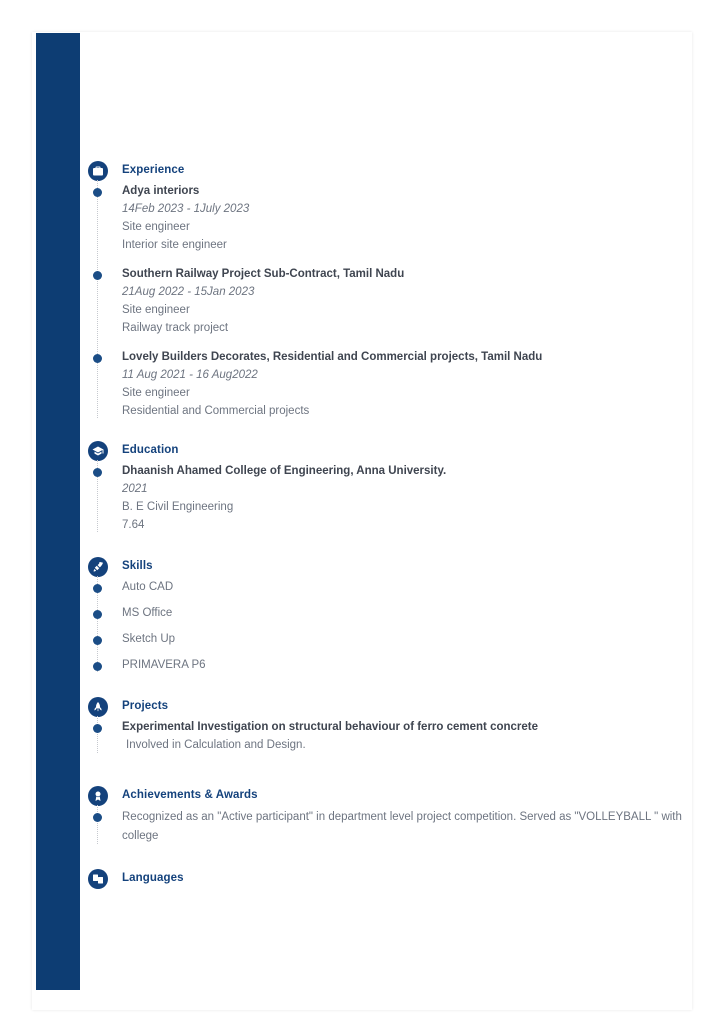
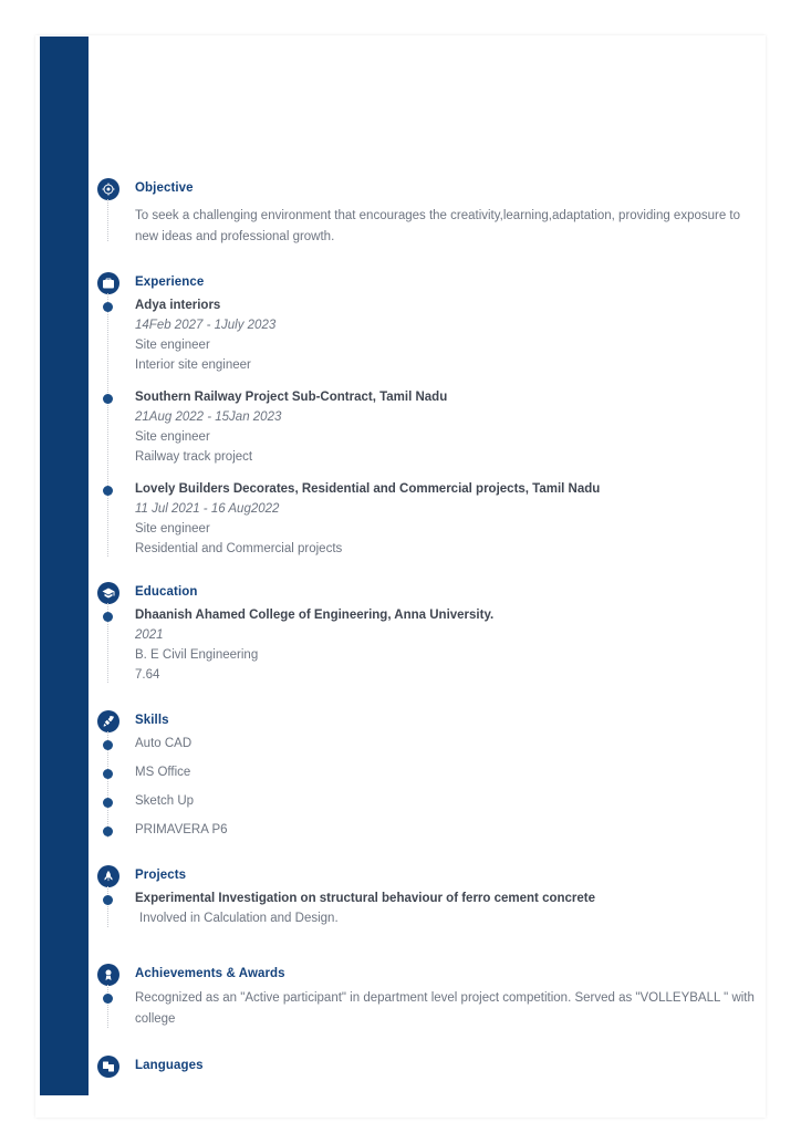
+ Objective
+ To seek a challenging environment that encourages the creativity,learning,adaptation, providing exposure to new ideas and professional growth.
  Experience
  Adya interiors
- 14Feb 2023 - 1July 2023
+ 14Feb 2027 - 1July 2023
  Site engineer
  Interior site engineer
  Southern Railway Project Sub-Contract, Tamil Nadu
  21Aug 2022 - 15Jan 2023
  Site engineer
  Railway track project
  Lovely Builders Decorates, Residential and Commercial projects, Tamil Nadu
- 11 Aug 2021 - 16 Aug2022
+ 11 Jul 2021 - 16 Aug2022
  Site engineer
  Residential and Commercial projects
  Education
  Dhaanish Ahamed College of Engineering, Anna University.
  2021
  B. E Civil Engineering
  7.64
  Skills
  Auto CAD
  MS Office
  Sketch Up
  PRIMAVERA P6
  Projects
  Experimental Investigation on structural behaviour of ferro cement concrete
  Involved in Calculation and Design.
  Achievements & Awards
  Recognized as an "Active participant" in department level project competition. Served as "VOLLEYBALL " with college
  Languages
